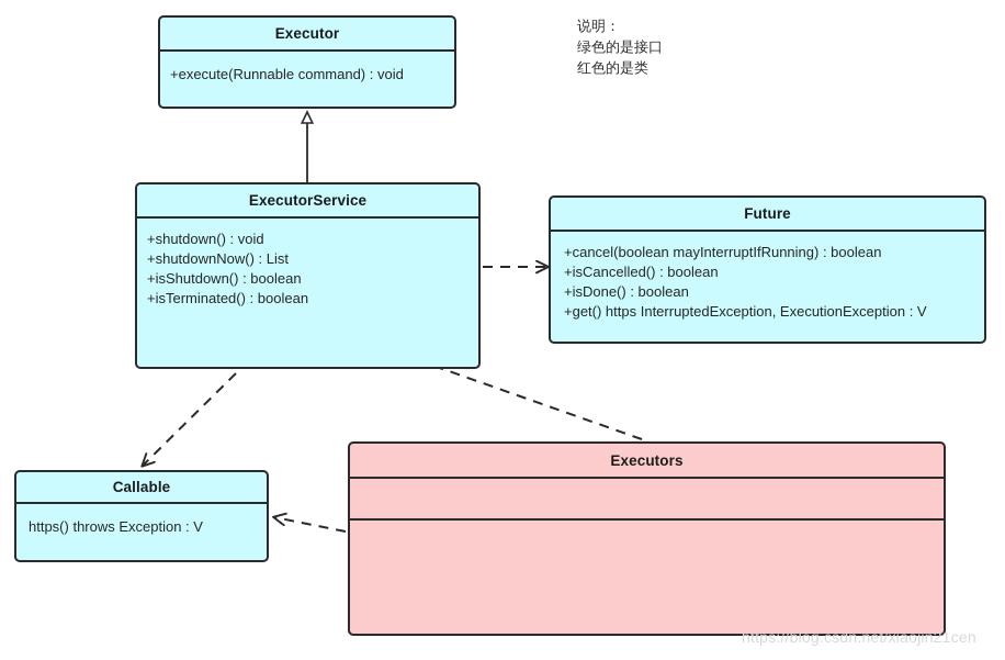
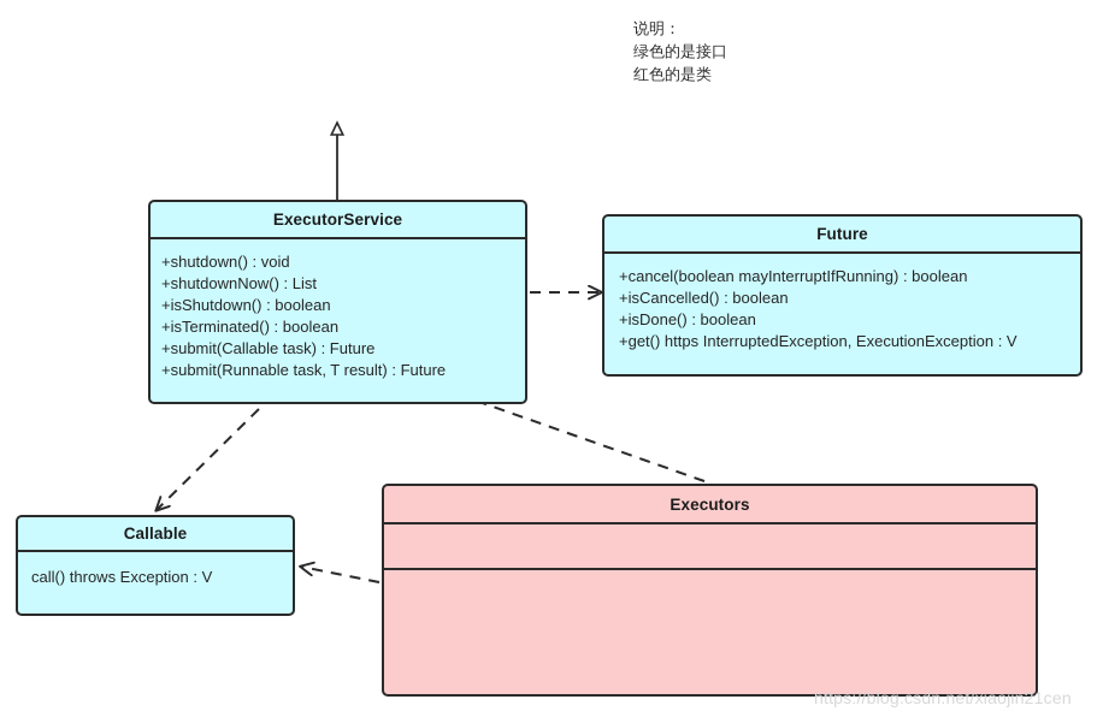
- Executor
- +execute(Runnable command) : void
  ExecutorService
  +shutdown() : void
  +shutdownNow() : List
  +isShutdown() : boolean
  +isTerminated() : boolean
+ +submit(Callable task) : Future
+ +submit(Runnable task, T result) : Future
  Future
  +cancel(boolean mayInterruptIfRunning) : boolean
  +isCancelled() : boolean
  +isDone() : boolean
  +get() https InterruptedException, ExecutionException : V
  Callable
- https() throws Exception : V
+ call() throws Exception : V
  Executors
  说明：
  绿色的是接口
  红色的是类
  https://blog.csdn.net/xiaojin21cen
